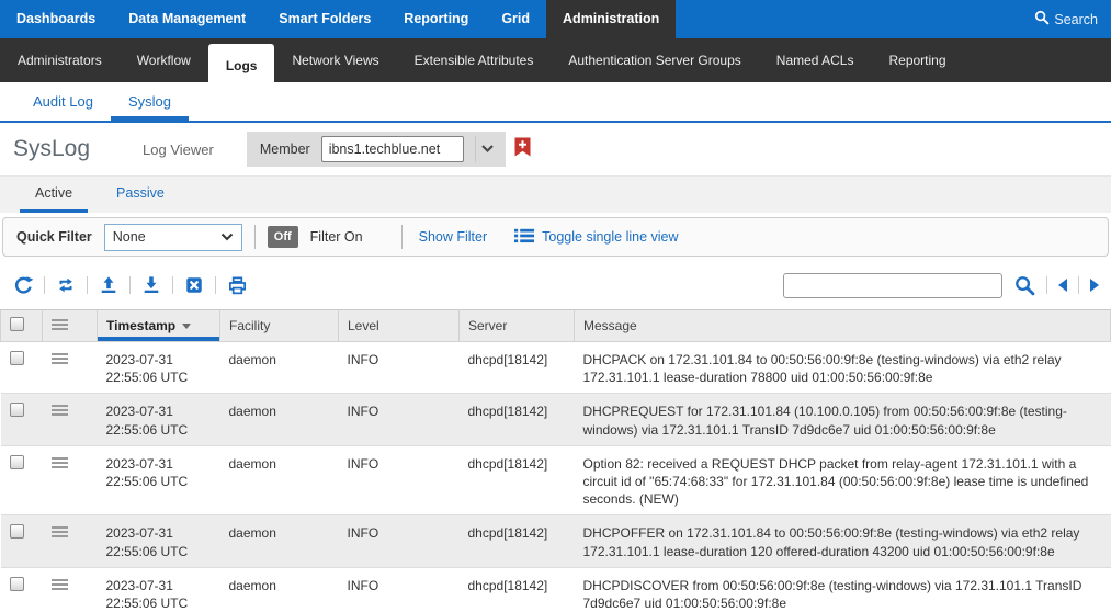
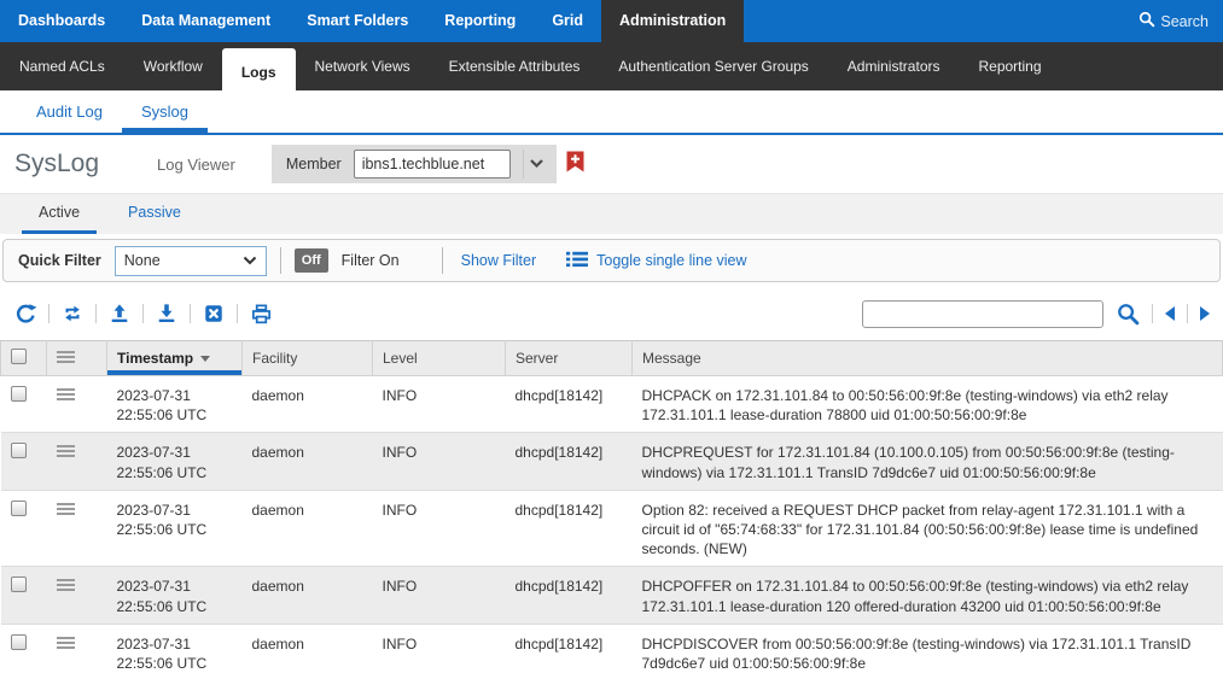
  Dashboards
  Data Management
  Smart Folders
  Reporting
  Grid
  Administration
  Search
- Administrators
+ Named ACLs
  Workflow
  Logs
  Network Views
  Extensible Attributes
  Authentication Server Groups
- Named ACLs
+ Administrators
  Reporting
  Audit Log
  Syslog
  SysLog
  Log Viewer
  Member
  ibns1.techblue.net
  Active
  Passive
  Quick Filter
  None
  Off
  Filter On
  Show Filter
  Toggle single line view
  		Timestamp	Facility	Level	Server	Message
  		2023-07-31 22:55:06 UTC	daemon	INFO	dhcpd[18142]	DHCPACK on 172.31.101.84 to 00:50:56:00:9f:8e (testing-windows) via eth2 relay 172.31.101.1 lease-duration 78800 uid 01:00:50:56:00:9f:8e
  		2023-07-31 22:55:06 UTC	daemon	INFO	dhcpd[18142]	DHCPREQUEST for 172.31.101.84 (10.100.0.105) from 00:50:56:00:9f:8e (testing-windows) via 172.31.101.1 TransID 7d9dc6e7 uid 01:00:50:56:00:9f:8e
  		2023-07-31 22:55:06 UTC	daemon	INFO	dhcpd[18142]	Option 82: received a REQUEST DHCP packet from relay-agent 172.31.101.1 with a circuit id of "65:74:68:33" for 172.31.101.84 (00:50:56:00:9f:8e) lease time is undefined seconds. (NEW)
  		2023-07-31 22:55:06 UTC	daemon	INFO	dhcpd[18142]	DHCPOFFER on 172.31.101.84 to 00:50:56:00:9f:8e (testing-windows) via eth2 relay 172.31.101.1 lease-duration 120 offered-duration 43200 uid 01:00:50:56:00:9f:8e
  		2023-07-31 22:55:06 UTC	daemon	INFO	dhcpd[18142]	DHCPDISCOVER from 00:50:56:00:9f:8e (testing-windows) via 172.31.101.1 TransID 7d9dc6e7 uid 01:00:50:56:00:9f:8e
